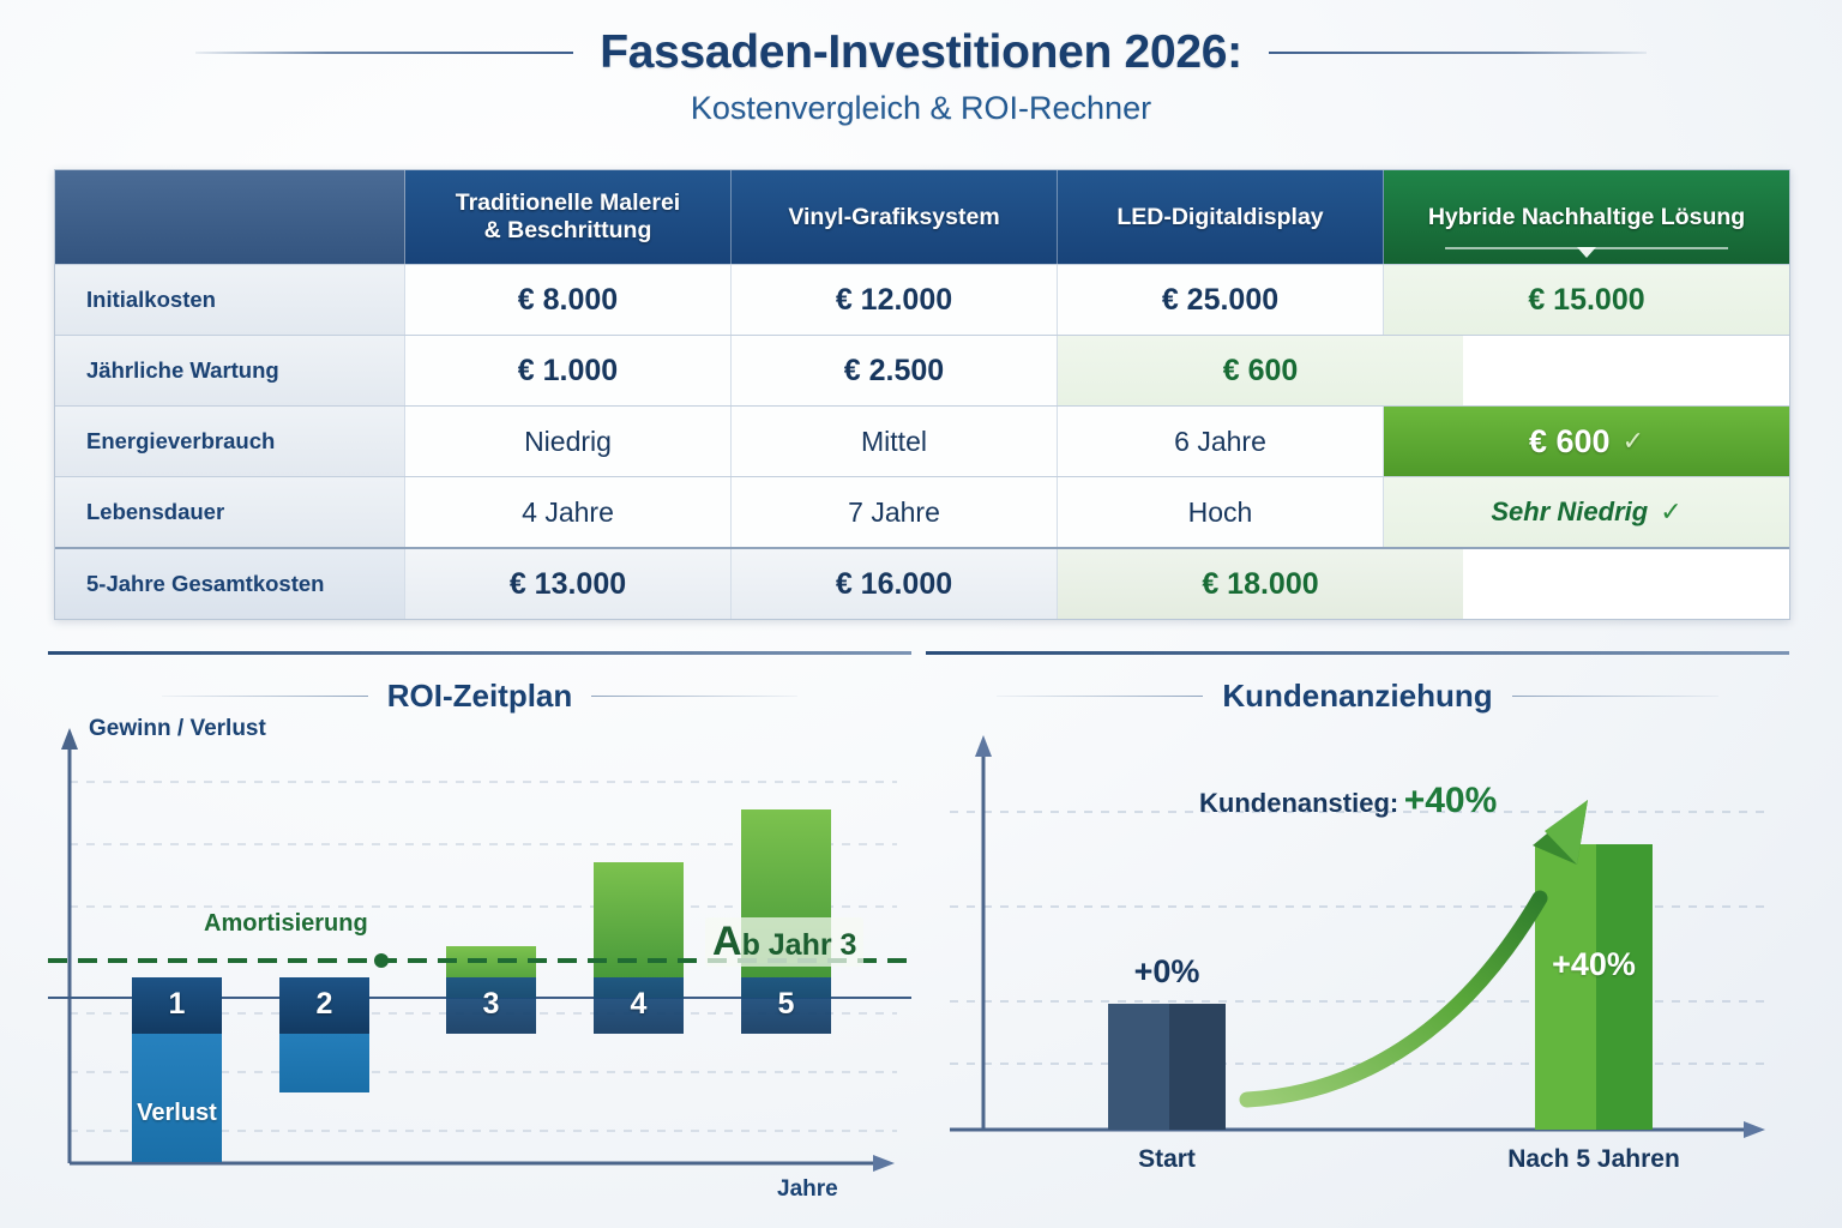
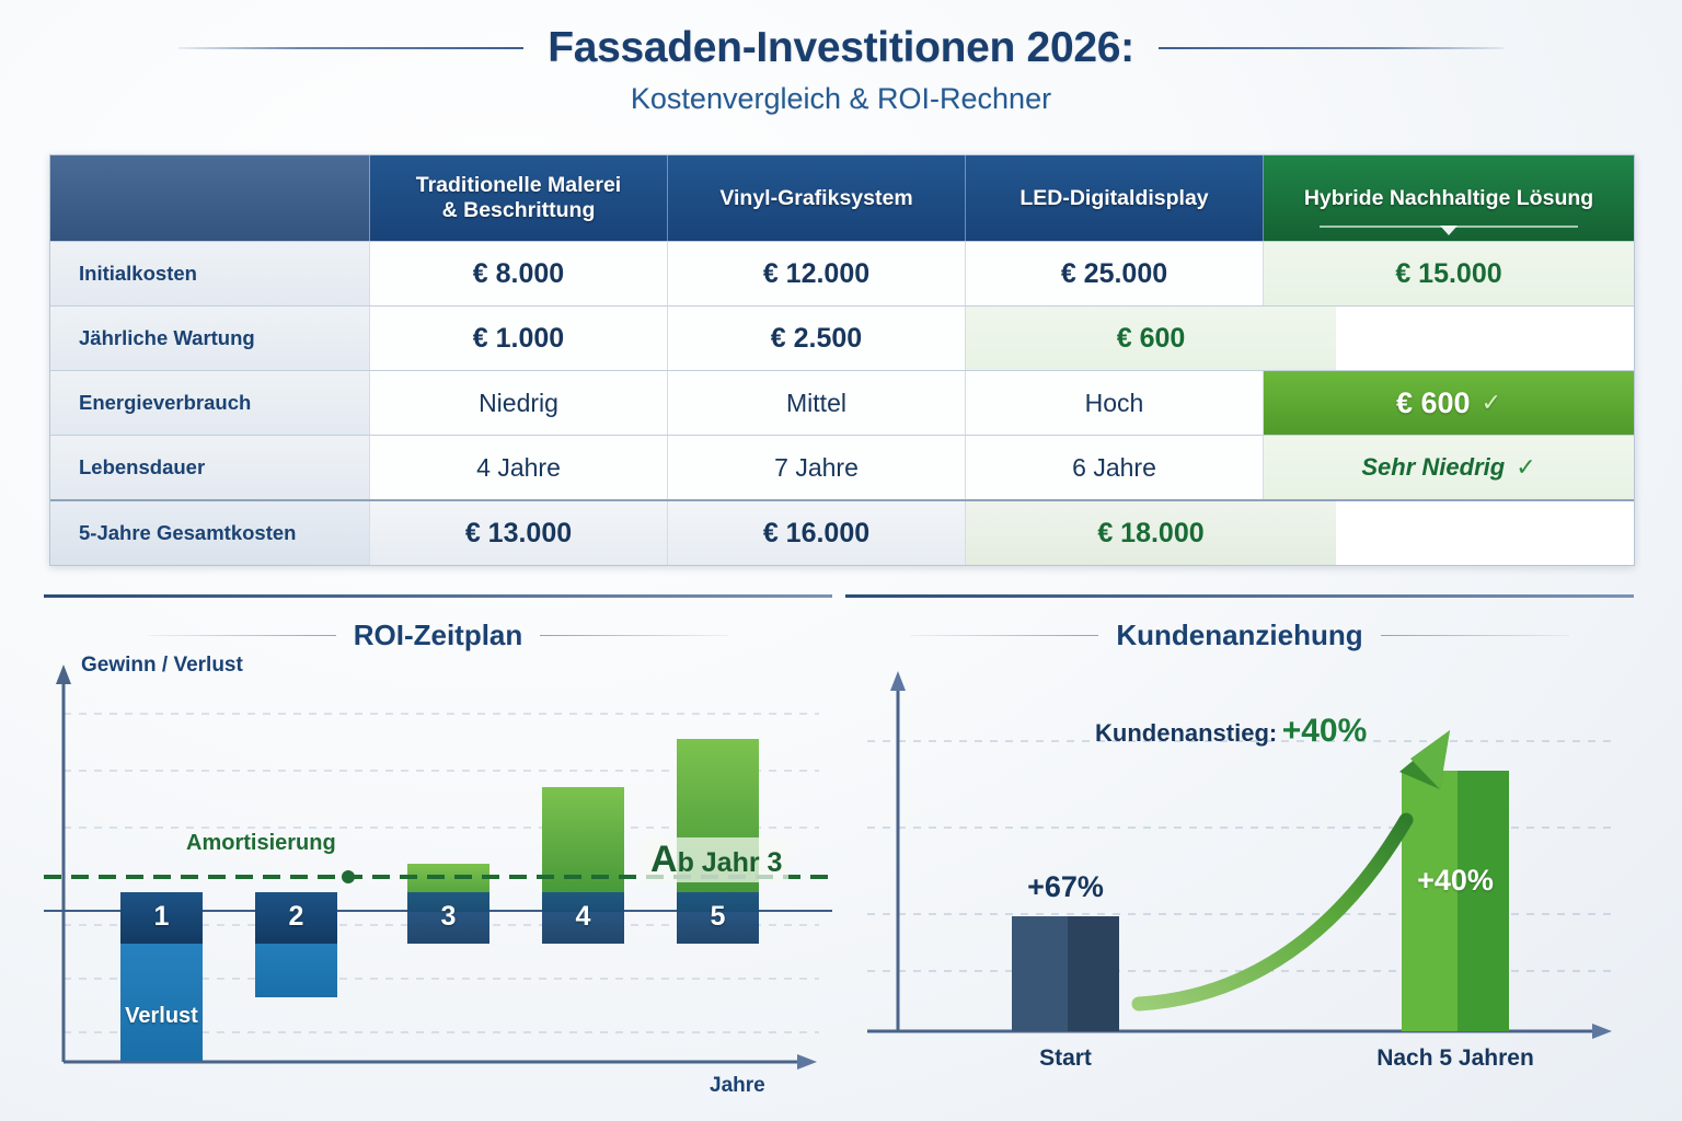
  Fassaden-Investitionen 2026:
  Kostenvergleich & ROI-Rechner
  Traditionelle Malerei
  & Beschrittung
  Vinyl-Grafiksystem
  LED-Digitaldisplay
  Hybride Nachhaltige Lösung
  Initialkosten
  € 8.000
  € 12.000
  € 25.000
  € 15.000
  Jährliche Wartung
  € 1.000
  € 2.500
  € 600
  Energieverbrauch
  Niedrig
  Mittel
- 6 Jahre
+ Hoch
  € 600
  ✓
  Lebensdauer
  4 Jahre
  7 Jahre
- Hoch
+ 6 Jahre
  Sehr Niedrig
  ✓
  5-Jahre Gesamtkosten
  € 13.000
  € 16.000
  € 18.000
  ROI-Zeitplan
  Gewinn / Verlust
  Amortisierung
  1
  2
  3
  4
  5
  Verlust
  Ab Jahr 3
  Jahre
  Kundenanziehung
  Kundenanstieg: +40%
- +0%
+ +67%
  +40%
  Start
  Nach 5 Jahren
